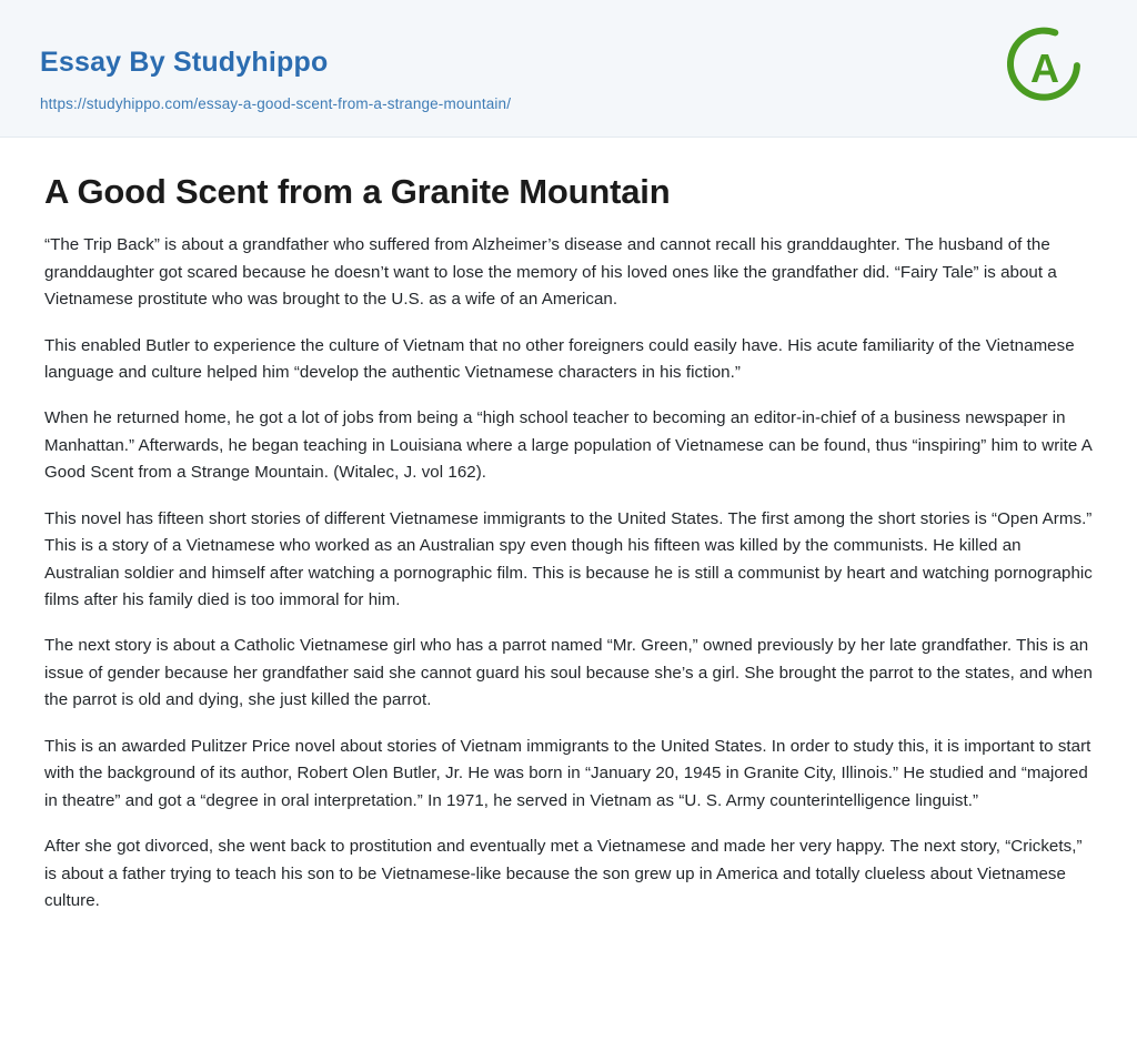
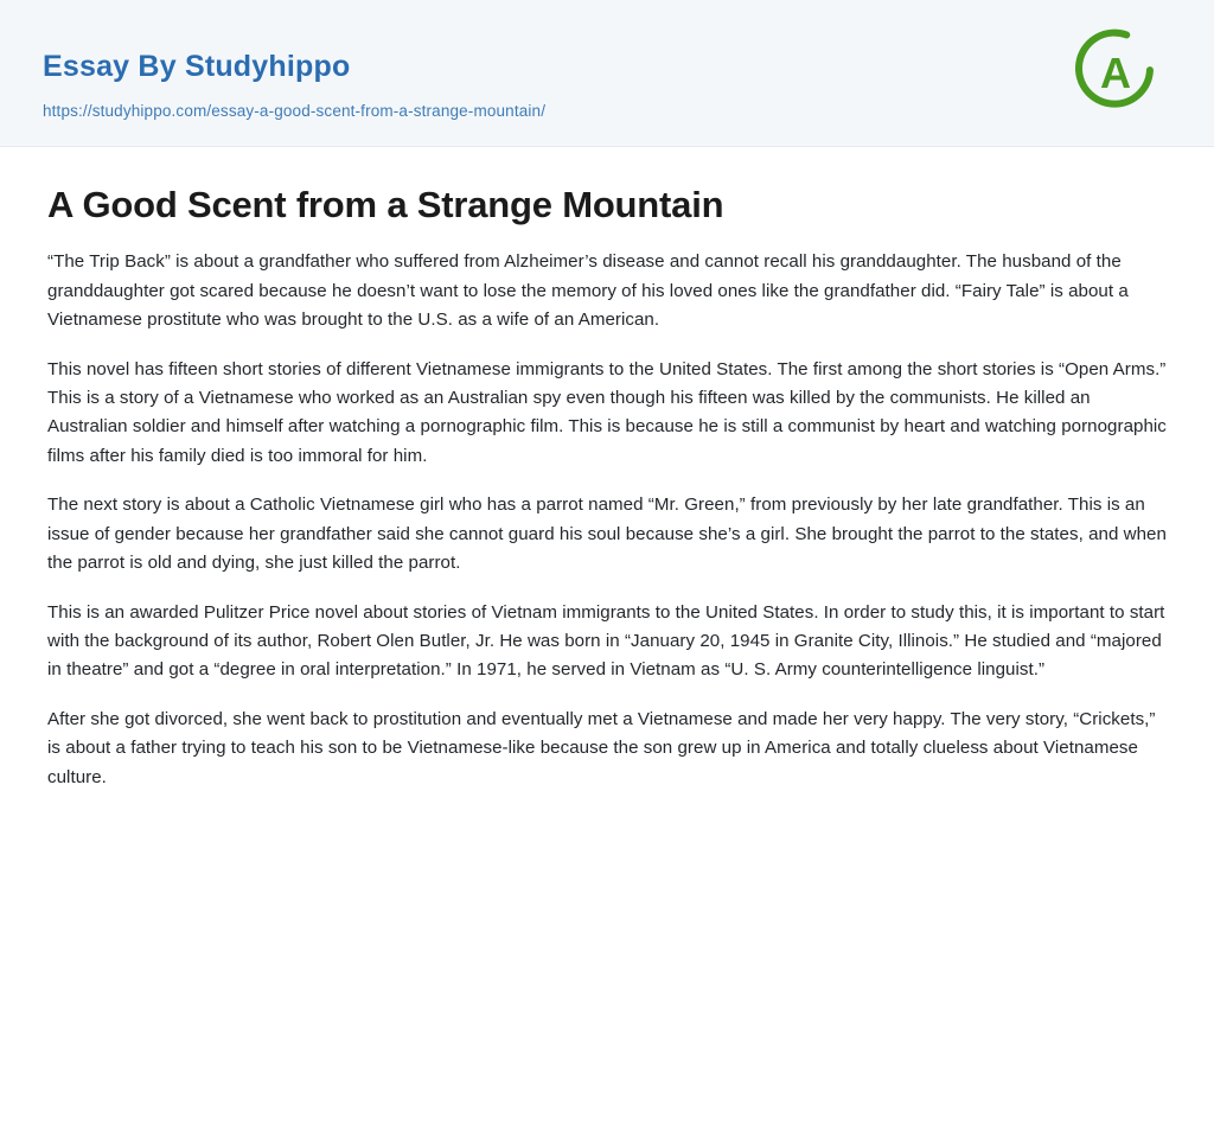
  Essay By Studyhippo
  https://studyhippo.com/essay-a-good-scent-from-a-strange-mountain/
  A
- A Good Scent from a Granite Mountain
+ A Good Scent from a Strange Mountain
  “The Trip Back” is about a grandfather who suffered from Alzheimer’s disease and cannot recall his granddaughter. The husband of the granddaughter got scared because he doesn’t want to lose the memory of his loved ones like the grandfather did. “Fairy Tale” is about a Vietnamese prostitute who was brought to the U.S. as a wife of an American.
- This enabled Butler to experience the culture of Vietnam that no other foreigners could easily have. His acute familiarity of the Vietnamese language and culture helped him “develop the authentic Vietnamese characters in his fiction.”
- When he returned home, he got a lot of jobs from being a “high school teacher to becoming an editor-in-chief of a business newspaper in Manhattan.” Afterwards, he began teaching in Louisiana where a large population of Vietnamese can be found, thus “inspiring” him to write A Good Scent from a Strange Mountain. (Witalec, J. vol 162).
  This novel has fifteen short stories of different Vietnamese immigrants to the United States. The first among the short stories is “Open Arms.” This is a story of a Vietnamese who worked as an Australian spy even though his fifteen was killed by the communists. He killed an Australian soldier and himself after watching a pornographic film. This is because he is still a communist by heart and watching pornographic films after his family died is too immoral for him.
- The next story is about a Catholic Vietnamese girl who has a parrot named “Mr. Green,” owned previously by her late grandfather. This is an issue of gender because her grandfather said she cannot guard his soul because she’s a girl. She brought the parrot to the states, and when the parrot is old and dying, she just killed the parrot.
+ The next story is about a Catholic Vietnamese girl who has a parrot named “Mr. Green,” from previously by her late grandfather. This is an issue of gender because her grandfather said she cannot guard his soul because she’s a girl. She brought the parrot to the states, and when the parrot is old and dying, she just killed the parrot.
  This is an awarded Pulitzer Price novel about stories of Vietnam immigrants to the United States. In order to study this, it is important to start with the background of its author, Robert Olen Butler, Jr. He was born in “January 20, 1945 in Granite City, Illinois.” He studied and “majored in theatre” and got a “degree in oral interpretation.” In 1971, he served in Vietnam as “U. S. Army counterintelligence linguist.”
- After she got divorced, she went back to prostitution and eventually met a Vietnamese and made her very happy. The next story, “Crickets,” is about a father trying to teach his son to be Vietnamese-like because the son grew up in America and totally clueless about Vietnamese culture.
+ After she got divorced, she went back to prostitution and eventually met a Vietnamese and made her very happy. The very story, “Crickets,” is about a father trying to teach his son to be Vietnamese-like because the son grew up in America and totally clueless about Vietnamese culture.
